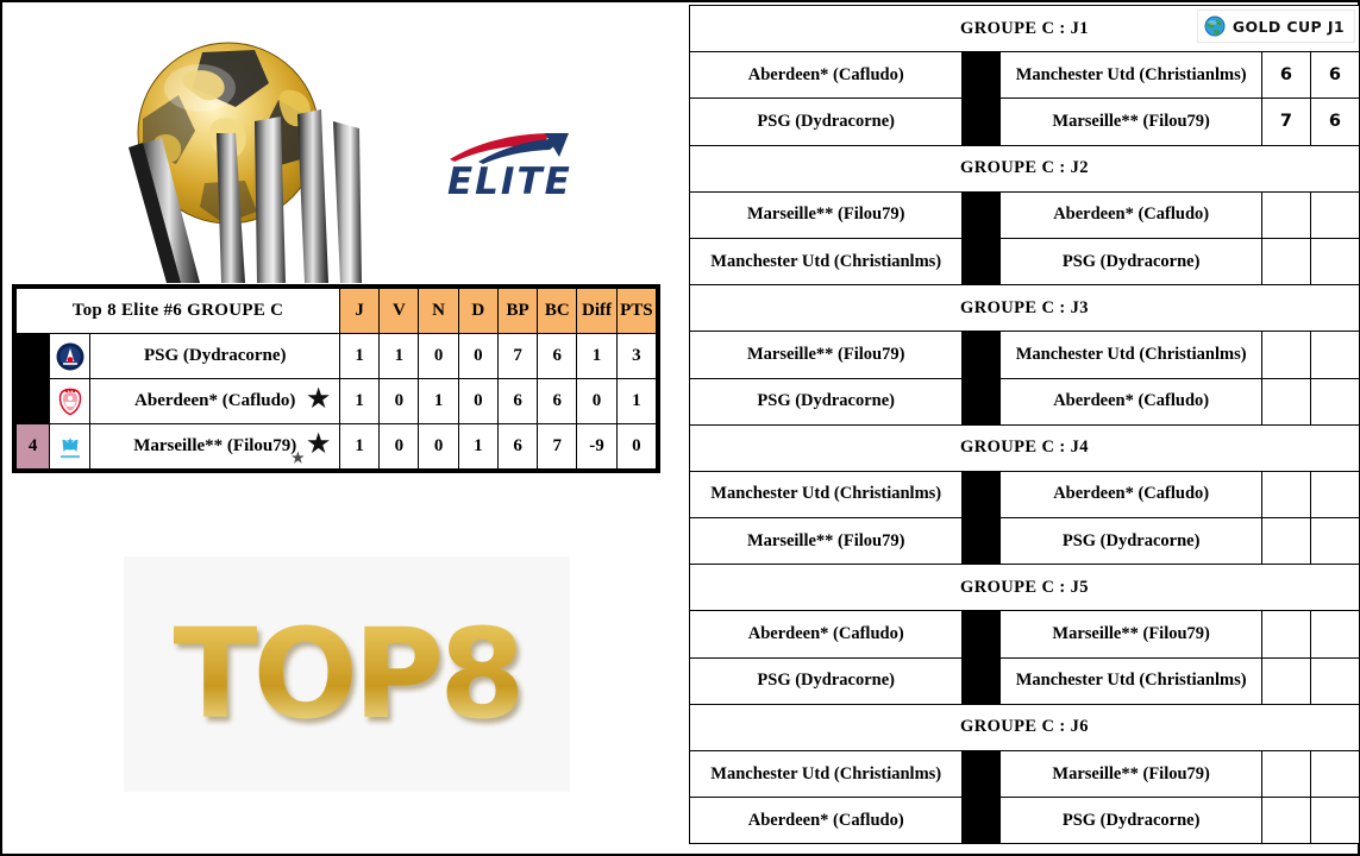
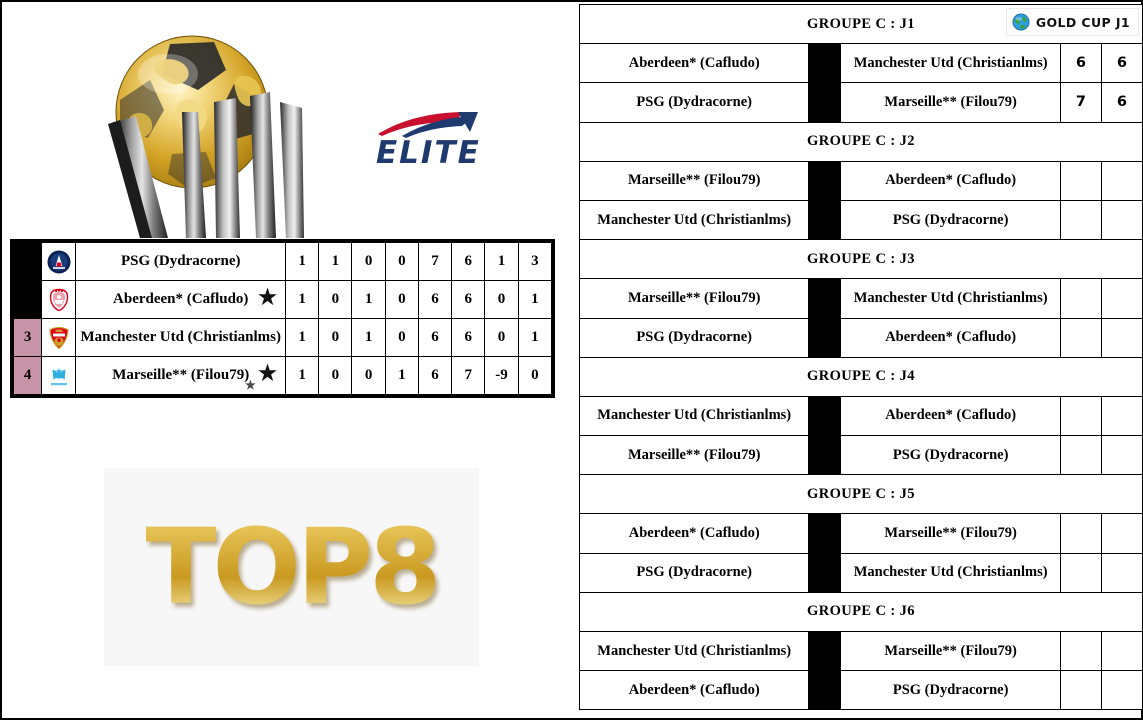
  ELITE
- Top 8 Elite #6 GROUPE C	J	V	N	D	BP	BC	Diff	PTS
  		PSG (Dydracorne)	1	1	0	0	7	6	1	3
  		Aberdeen* (Cafludo) ★	1	0	1	0	6	6	0	1
+ 3		Manchester Utd (Christianlms)	1	0	1	0	6	6	0	1
  4		Marseille** (Filou79) ★★	1	0	0	1	6	7	-9	0
  TOP8
  GROUPE C : J1 GOLD CUP J1
  Aberdeen* (Cafludo)		Manchester Utd (Christianlms)	6	6
  PSG (Dydracorne)		Marseille** (Filou79)	7	6
  GROUPE C : J2
  Marseille** (Filou79)		Aberdeen* (Cafludo)
  Manchester Utd (Christianlms)		PSG (Dydracorne)
  GROUPE C : J3
  Marseille** (Filou79)		Manchester Utd (Christianlms)
  PSG (Dydracorne)		Aberdeen* (Cafludo)
  GROUPE C : J4
  Manchester Utd (Christianlms)		Aberdeen* (Cafludo)
  Marseille** (Filou79)		PSG (Dydracorne)
  GROUPE C : J5
  Aberdeen* (Cafludo)		Marseille** (Filou79)
  PSG (Dydracorne)		Manchester Utd (Christianlms)
  GROUPE C : J6
  Manchester Utd (Christianlms)		Marseille** (Filou79)
  Aberdeen* (Cafludo)		PSG (Dydracorne)
